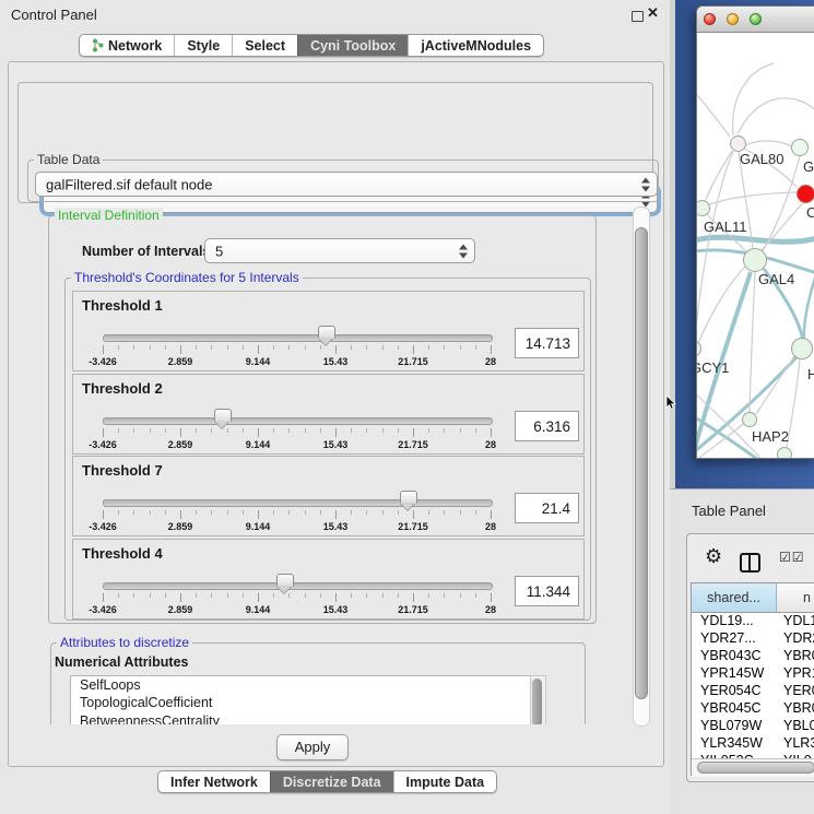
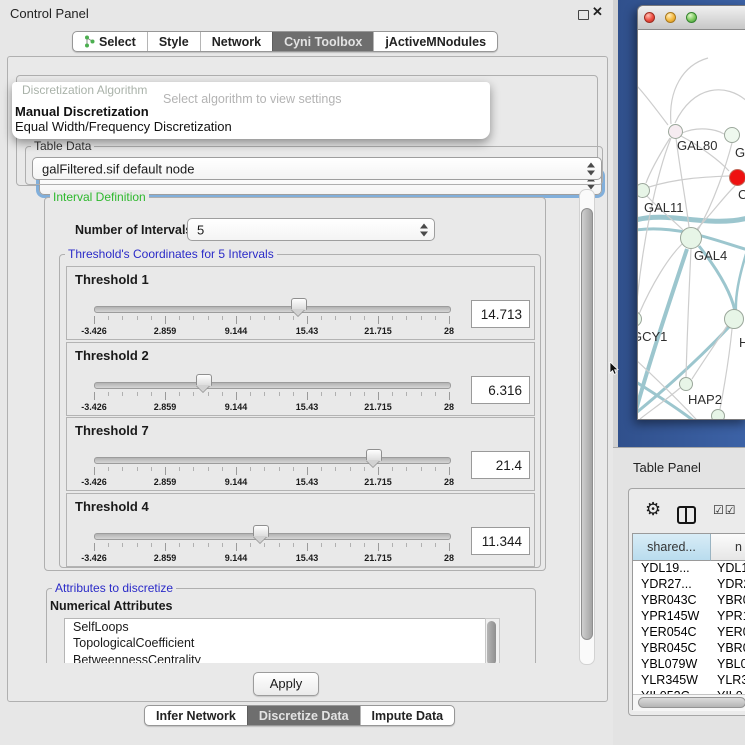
  Control Panel
  ✕
- Network
+ Select
  Style
- Select
+ Network
  Cyni Toolbox
  jActiveMNodules
  Table Data
  galFiltered.sif default node
  Interval Definition
  Number of Interval
  5
  Threshold's Coordinates for 5 Intervals
  Threshold 1
  -3.426
  2.859
  9.144
  15.43
  21.715
  28
  14.713
  Threshold 2
  -3.426
  2.859
  9.144
  15.43
  21.715
  28
  6.316
  Threshold 7
  -3.426
  2.859
  9.144
  15.43
  21.715
  28
  21.4
  Threshold 4
  -3.426
  2.859
  9.144
  15.43
  21.715
  28
  11.344
  Attributes to discretize
  Numerical Attributes
  SelfLoops
  TopologicalCoefficient
  BetweennessCentrality
  Apply
  Infer Network
  Discretize Data
  Impute Data
+ Discretization Algorithm
+ Select algorithm to view settings
+ Manual Discretization
+ Equal Width/Frequency Discretization
  GAL80
  C
  GAL11
  GAL4
  GCY1
  H
  HAP2
  Table Panel
  ⚙
  ☑☑
  shared...
  n
  YDL19... YDL
  YDR27... YDR
  YBR043C YBR
  YPR145W YPR
  YER054C YER
  YBR045C YBR
  YBL079W YBL0
  YLR345W YLR
